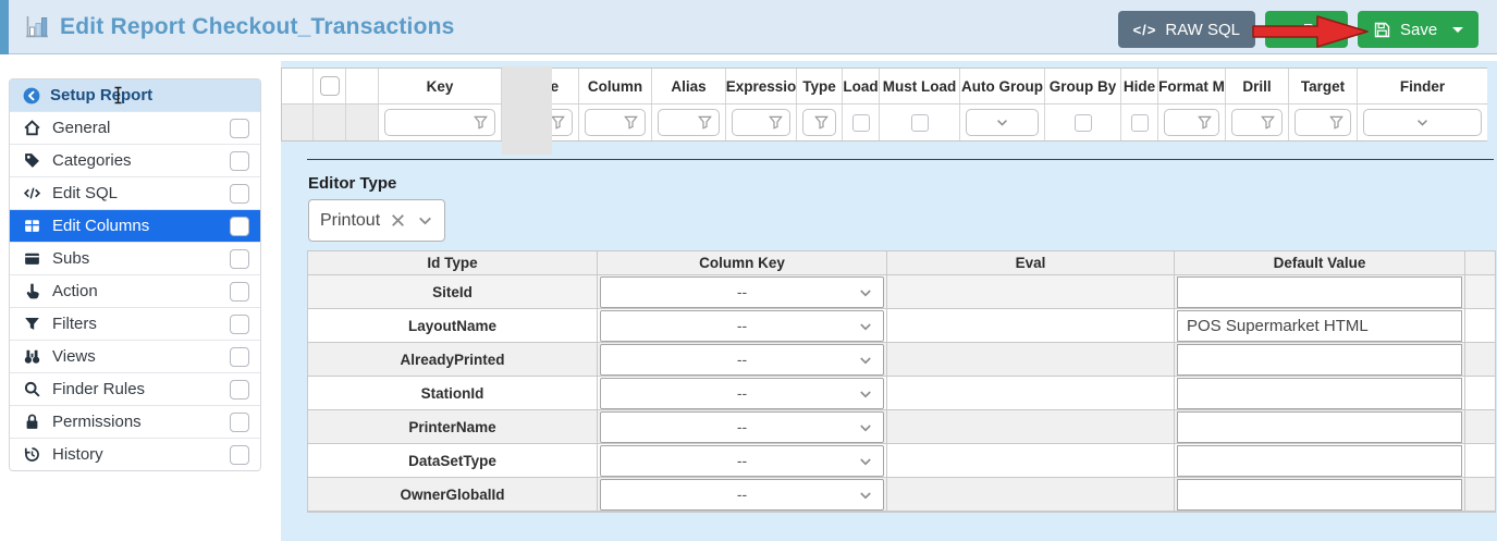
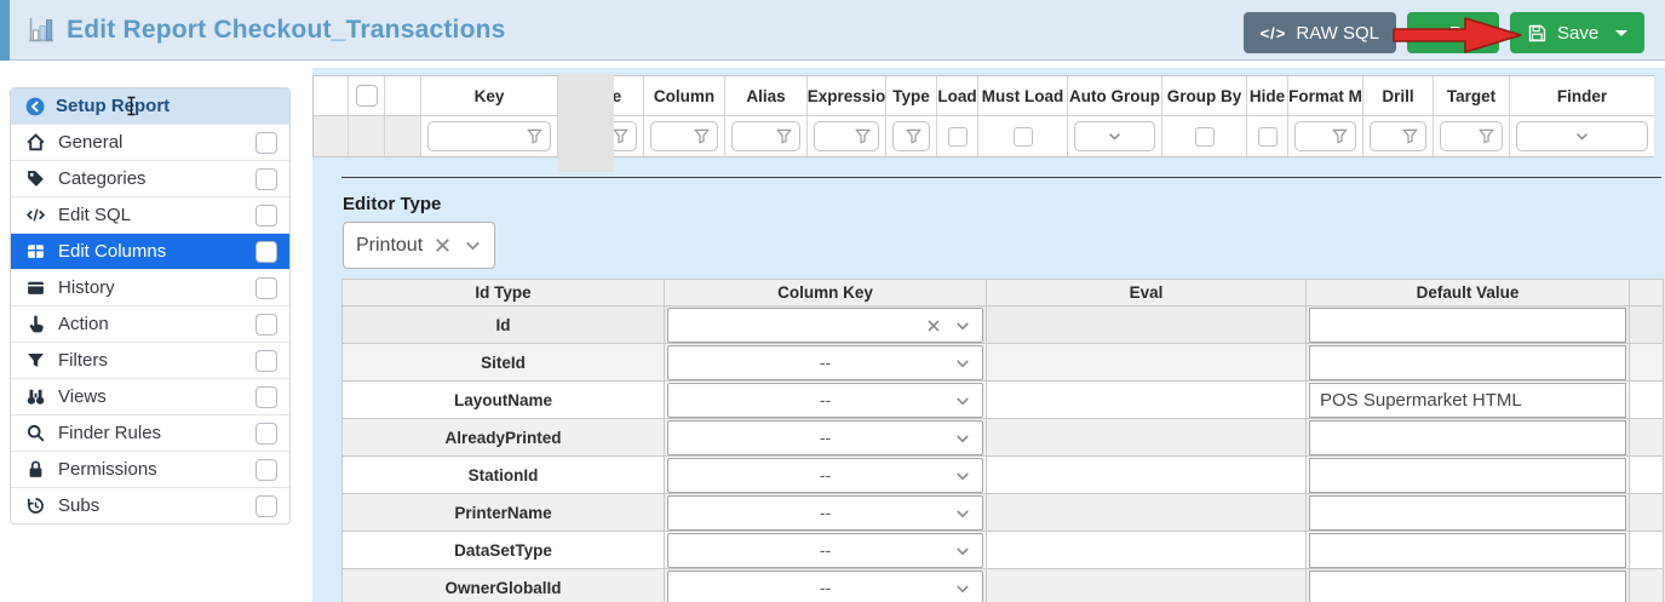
  Edit Report Checkout_Transactions
  </>
  RAW SQL
  Save
  Setup Report
  General
  Categories
  Edit SQL
  Edit Columns
- Subs
+ History
  Action
  Filters
  Views
  Finder Rules
  Permissions
- History
+ Subs
  Key
  Column
  Alias
  Expressio
  Type
  Load
  Must Load
  Auto Group
  Group By
  Hide
  Format M
  Drill
  Target
  Finder
  Editor Type
  Printout
  Id Type
  Column Key
  Eval
  Default Value
+ Id
  SiteId
  --
  LayoutName
  --
  POS Supermarket HTML
  AlreadyPrinted
  --
  StationId
  --
  PrinterName
  --
  DataSetType
  --
  OwnerGlobalId
  --
